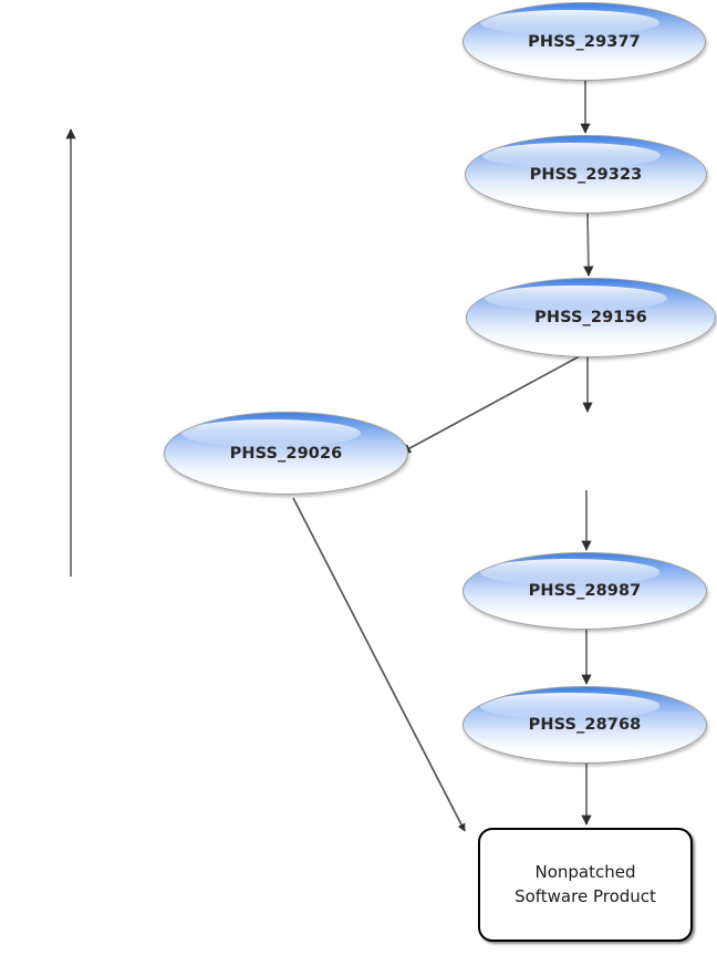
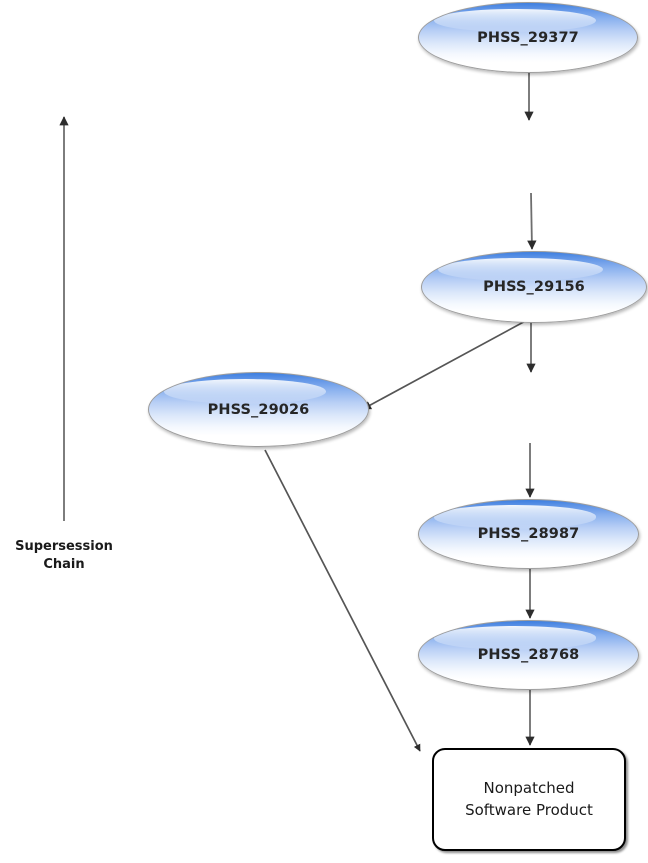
  PHSS_29377
- PHSS_29323
  PHSS_29156
  PHSS_29026
  PHSS_28987
  PHSS_28768
  Nonpatched
  Software Product
+ Supersession
+ Chain
